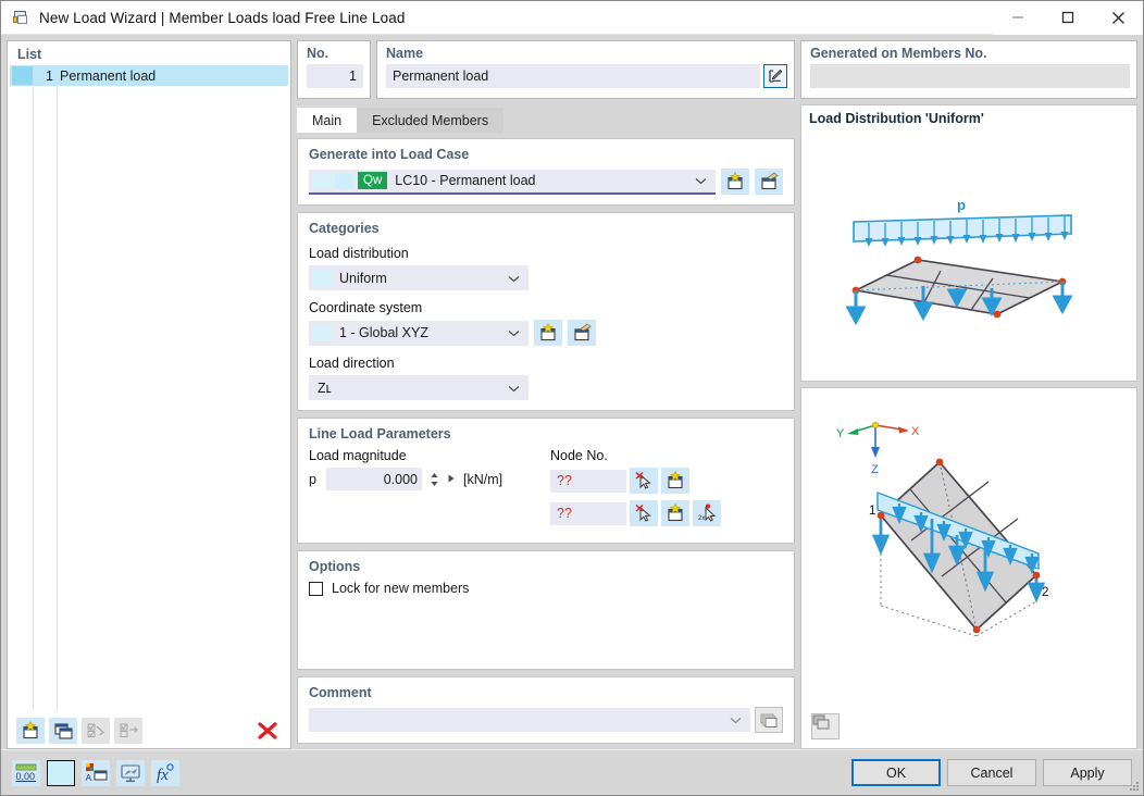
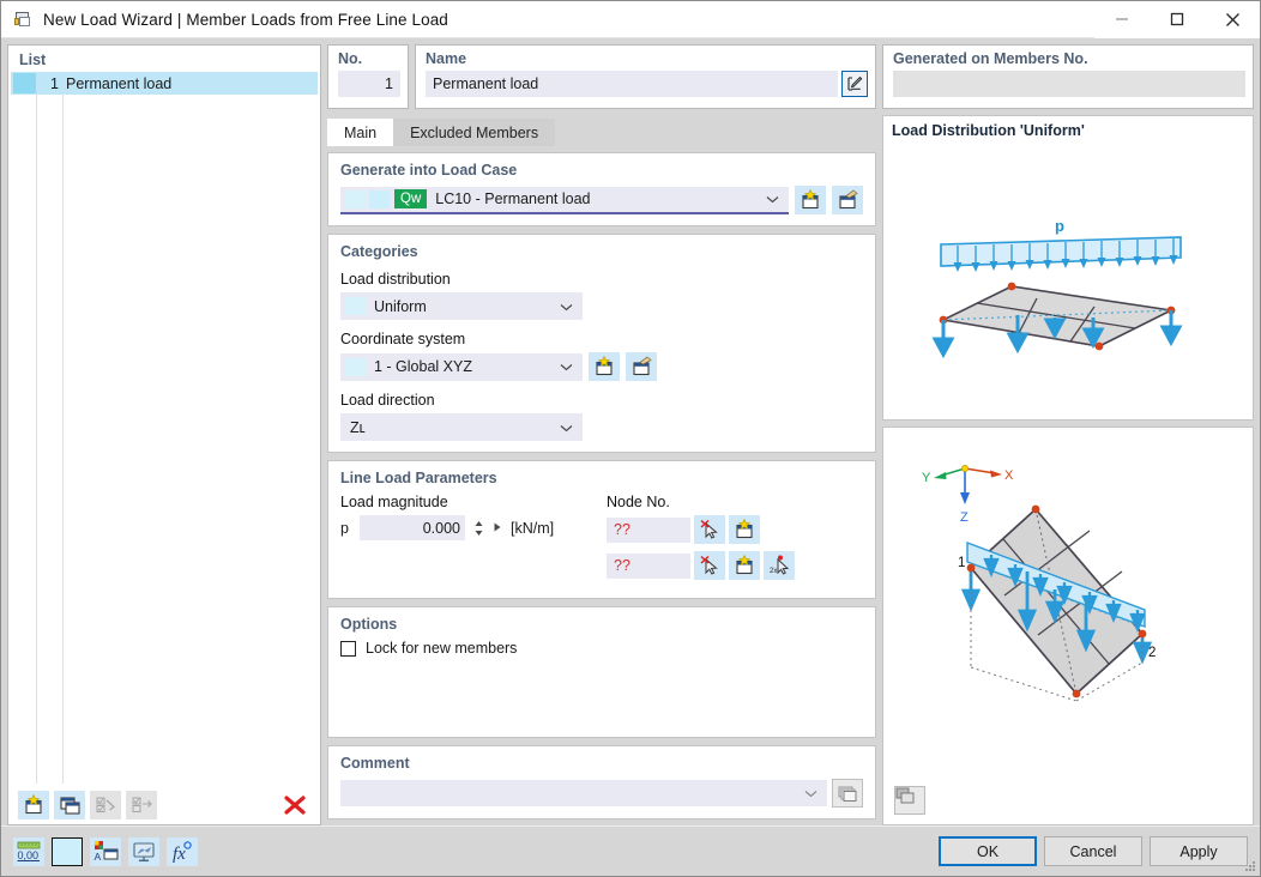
- New Load Wizard | Member Loads load Free Line Load
+ New Load Wizard | Member Loads from Free Line Load
  List
  1
  Permanent load
  No.
  1
  Name
  Permanent load
  Main
  Excluded Members
  Generate into Load Case
  Qw
  LC10 - Permanent load
  Categories
  Load distribution
  Uniform
  Coordinate system
  1 - Global XYZ
  Load direction
  Zʟ
  Line Load Parameters
  Load magnitude
  p
  0.000
  [kN/m]
  Node No.
  ??
  ??
  Options
  Lock for new members
  Comment
  Generated on Members No.
  Load Distribution 'Uniform'
  p
  X
  Y
  Z
  1
  2
  0,00
  A
  fx
  OK
  Cancel
  Apply
